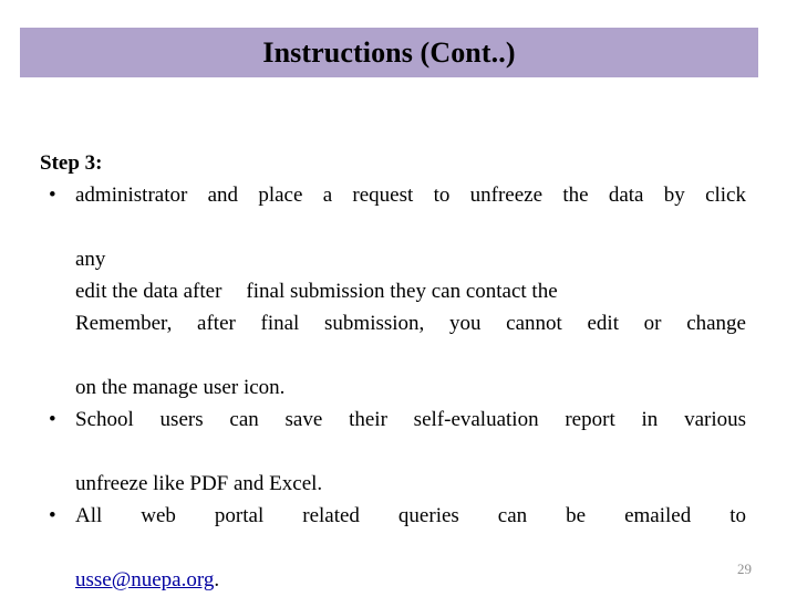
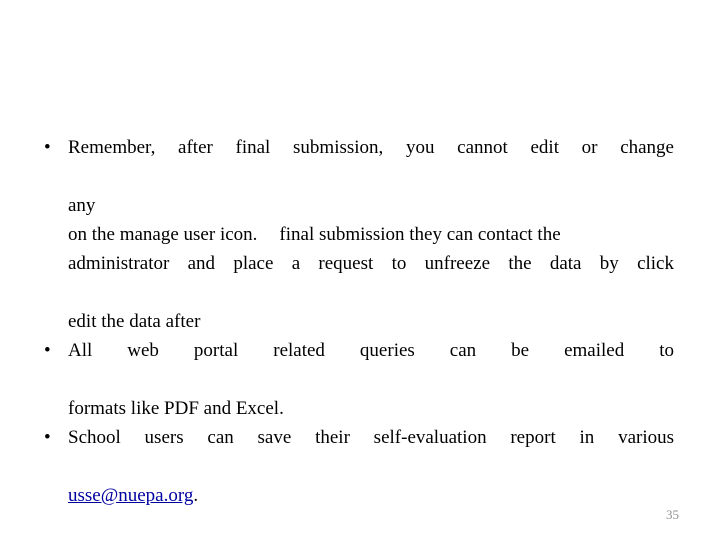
- Instructions (Cont..)
- Step 3:
  •
- administrator and place a request to unfreeze the data by click
+ Remember, after final submission, you cannot edit or change
  any
- edit the data after final submission they can contact the
+ on the manage user icon. final submission they can contact the
- Remember, after final submission, you cannot edit or change
+ administrator and place a request to unfreeze the data by click
- on the manage user icon.
+ edit the data after
  •
- School users can save their self-evaluation report in various
+ All web portal related queries can be emailed to
- unfreeze like PDF and Excel.
+ formats like PDF and Excel.
  •
- All web portal related queries can be emailed to
+ School users can save their self-evaluation report in various
  usse@nuepa.org.
- 29
+ 35
